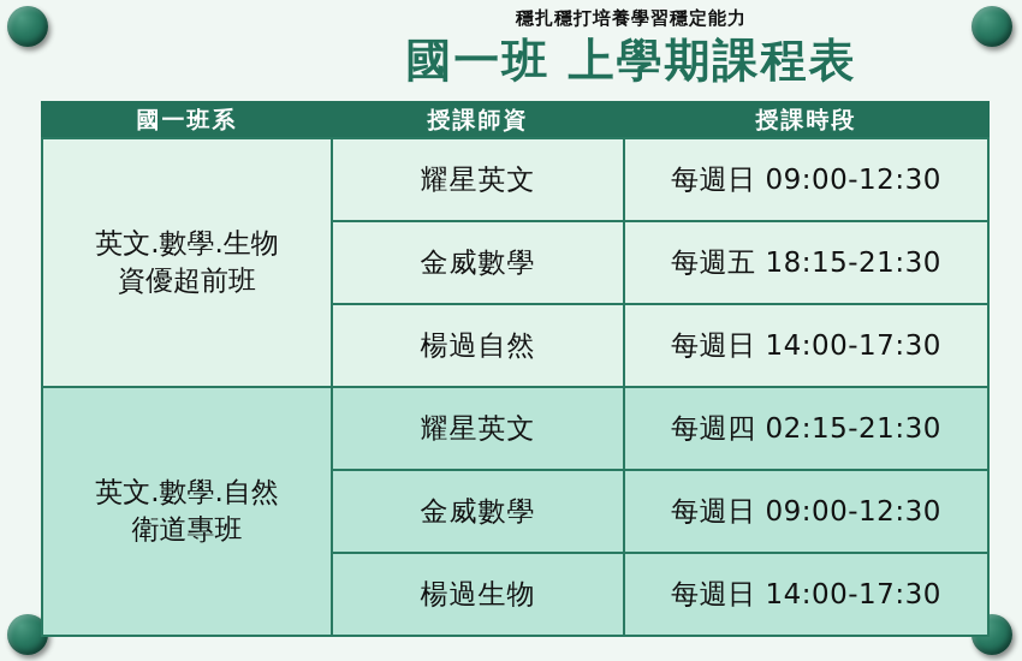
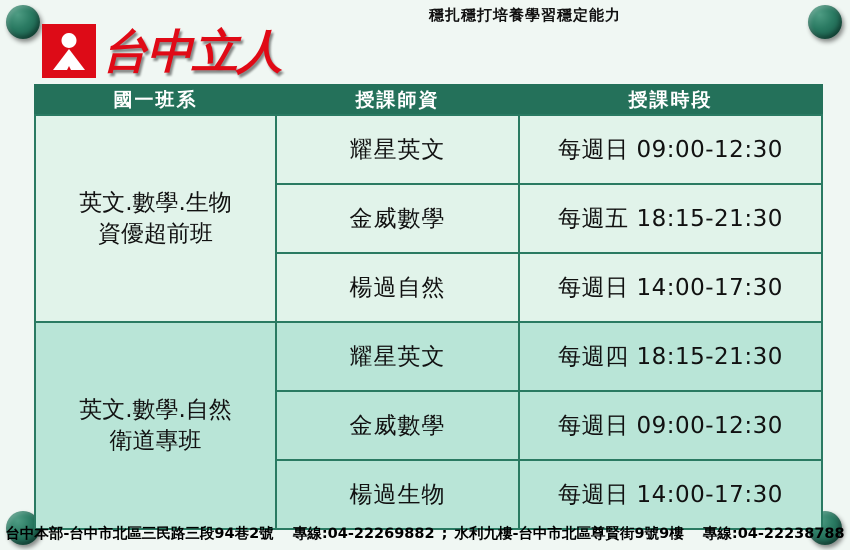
+ 台中立人
  穩扎穩打培養學習穩定能力
- 國一班 上學期課程表
  國一班系	授課師資	授課時段
  英文.數學.生物 資優超前班	耀星英文	每週日 09:00-12:30
  金威數學	每週五 18:15-21:30
  楊過自然	每週日 14:00-17:30
- 英文.數學.自然 衛道專班	耀星英文	每週四 02:15-21:30
+ 英文.數學.自然 衛道專班	耀星英文	每週四 18:15-21:30
  金威數學	每週日 09:00-12:30
  楊過生物	每週日 14:00-17:30
+ 台中本部-台中市北區三民路三段94巷2號 專線:04-22269882 ; 水利九樓-台中市北區尊賢街9號9樓 專線:04-22238788
